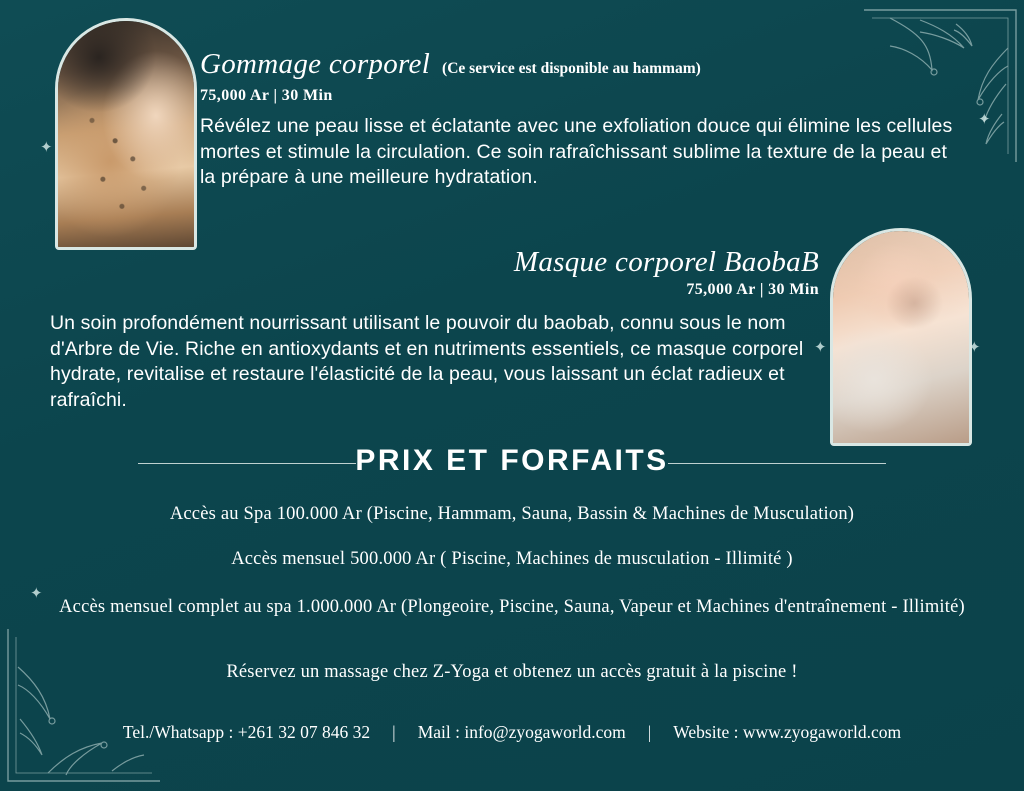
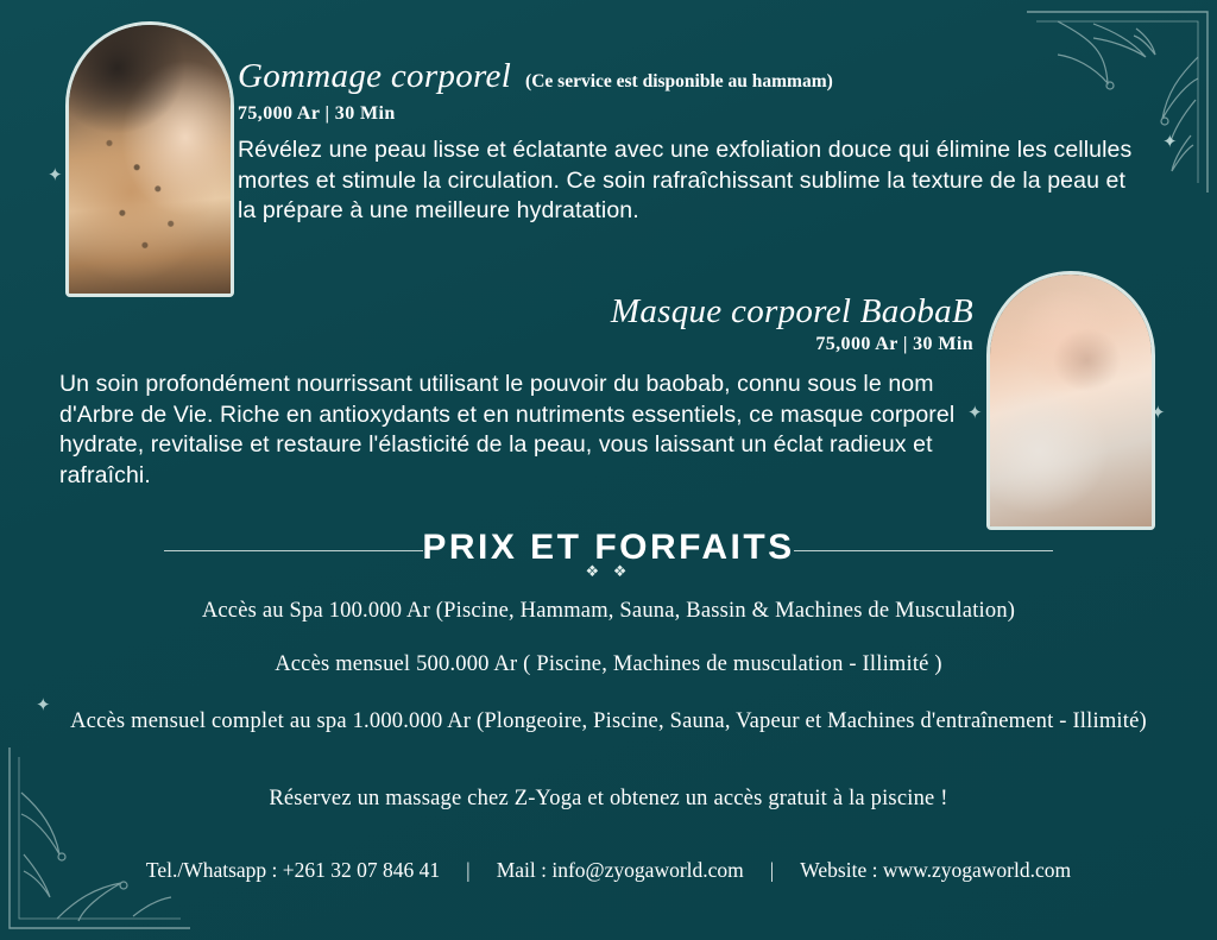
  ✦
  ✦
  ✦
  ✦
  ✦
  Gommage corporel
  (Ce service est disponible au hammam)
  75,000 Ar | 30 Min
  Révélez une peau lisse et éclatante avec une exfoliation douce qui élimine les cellules mortes et stimule la circulation. Ce soin rafraîchissant sublime la texture de la peau et la prépare à une meilleure hydratation.
  Masque corporel BaobaB
  75,000 Ar | 30 Min
  Un soin profondément nourrissant utilisant le pouvoir du baobab, connu sous le nom d'Arbre de Vie. Riche en antioxydants et en nutriments essentiels, ce masque corporel hydrate, revitalise et restaure l'élasticité de la peau, vous laissant un éclat radieux et rafraîchi.
  PRIX ET FORFAITS
+ ❖ ❖
  Accès au Spa 100.000 Ar (Piscine, Hammam, Sauna, Bassin & Machines de Musculation)
  Accès mensuel 500.000 Ar ( Piscine, Machines de musculation - Illimité )
  Accès mensuel complet au spa 1.000.000 Ar (Plongeoire, Piscine, Sauna, Vapeur et Machines d'entraînement - Illimité)
  Réservez un massage chez Z-Yoga et obtenez un accès gratuit à la piscine !
- Tel./Whatsapp : +261 32 07 846 32
+ Tel./Whatsapp : +261 32 07 846 41
  |
  Mail : info@zyogaworld.com
  |
  Website : www.zyogaworld.com
